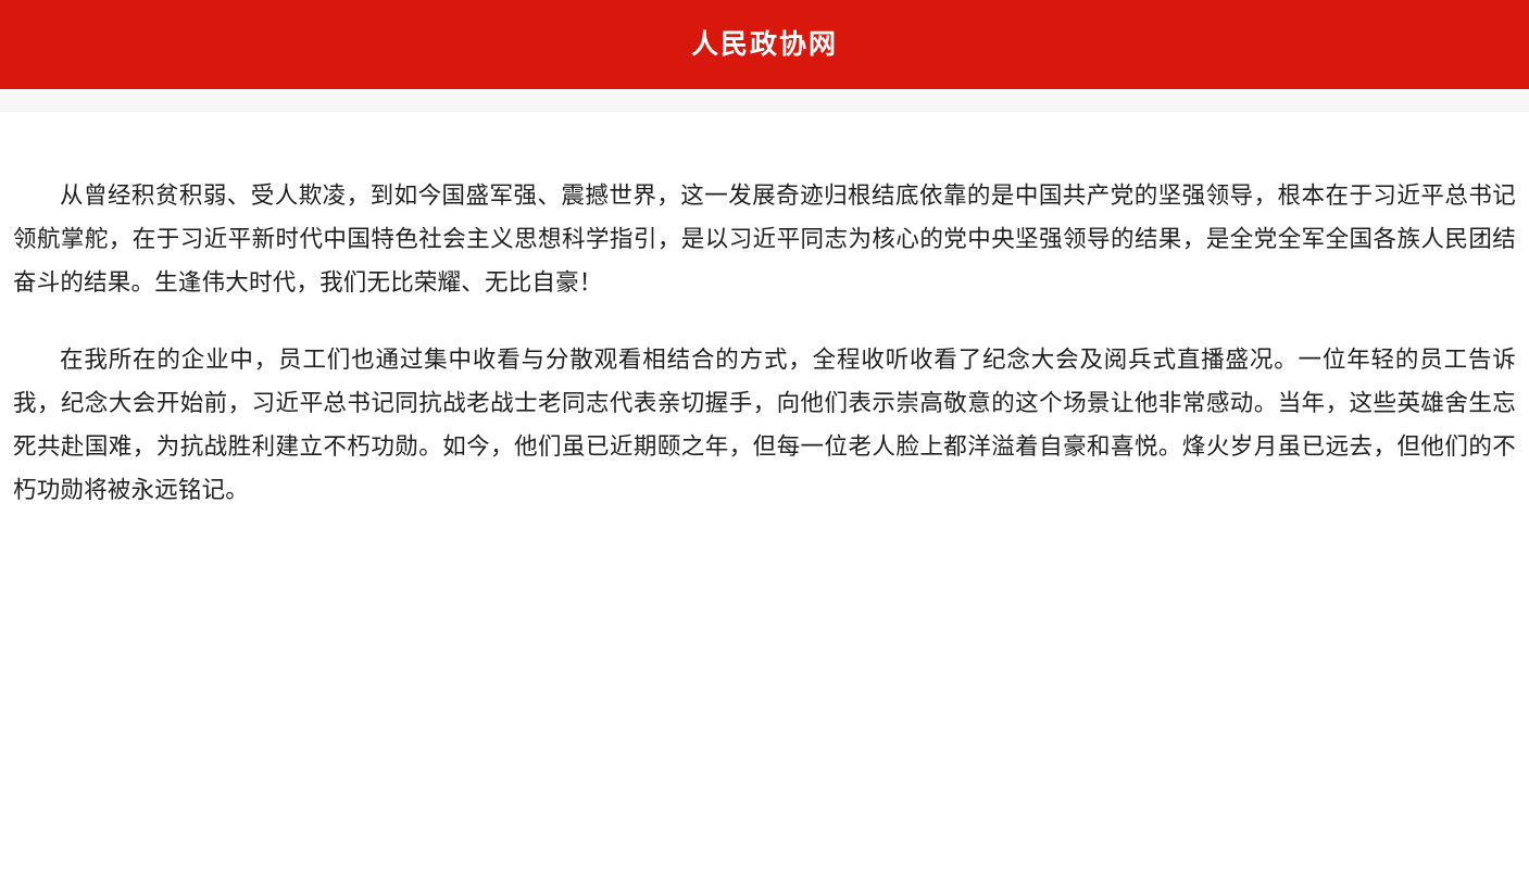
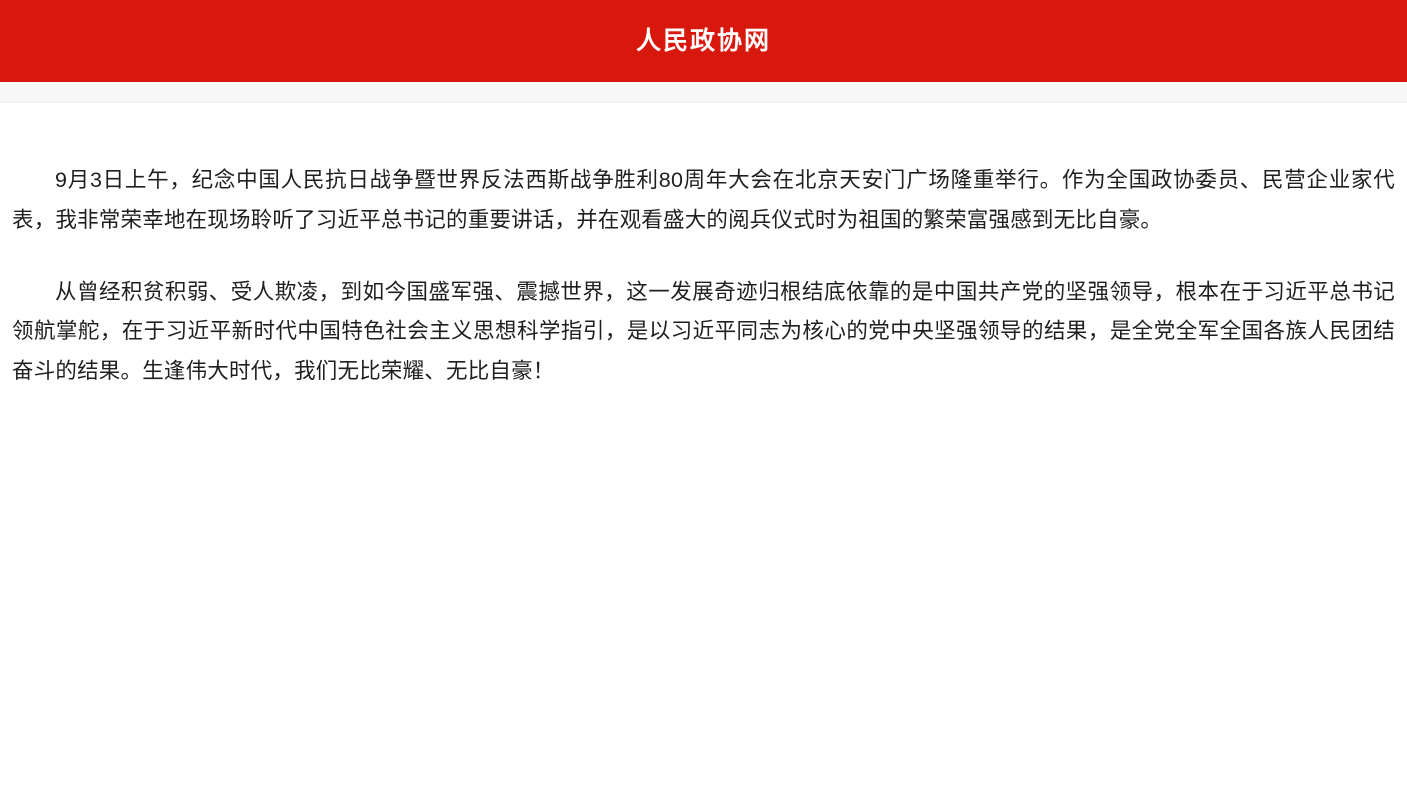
  人民政协网
+ 9月3日上午，纪念中国人民抗日战争暨世界反法西斯战争胜利80周年大会在北京天安门广场隆重举行。作为全国政协委员、民营企业家代表，我非常荣幸地在现场聆听了习近平总书记的重要讲话，并在观看盛大的阅兵仪式时为祖国的繁荣富强感到无比自豪。
  从曾经积贫积弱、受人欺凌，到如今国盛军强、震撼世界，这一发展奇迹归根结底依靠的是中国共产党的坚强领导，根本在于习近平总书记领航掌舵，在于习近平新时代中国特色社会主义思想科学指引，是以习近平同志为核心的党中央坚强领导的结果，是全党全军全国各族人民团结奋斗的结果。生逢伟大时代，我们无比荣耀、无比自豪！
- 在我所在的企业中，员工们也通过集中收看与分散观看相结合的方式，全程收听收看了纪念大会及阅兵式直播盛况。一位年轻的员工告诉我，纪念大会开始前，习近平总书记同抗战老战士老同志代表亲切握手，向他们表示崇高敬意的这个场景让他非常感动。当年，这些英雄舍生忘死共赴国难，为抗战胜利建立不朽功勋。如今，他们虽已近期颐之年，但每一位老人脸上都洋溢着自豪和喜悦。烽火岁月虽已远去，但他们的不朽功勋将被永远铭记。
